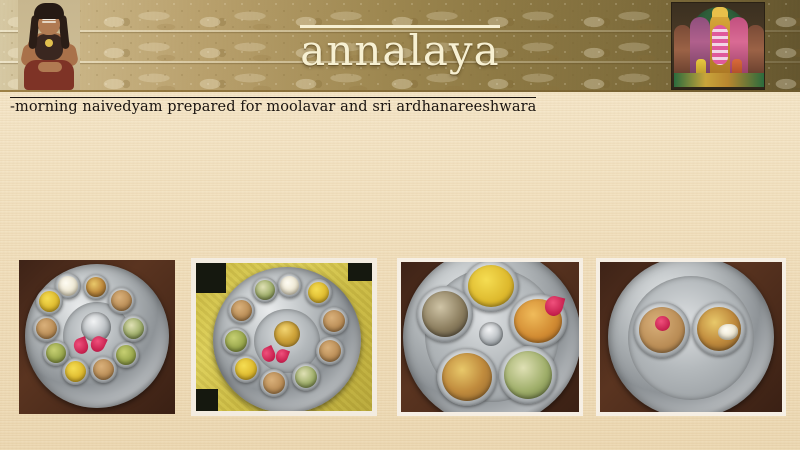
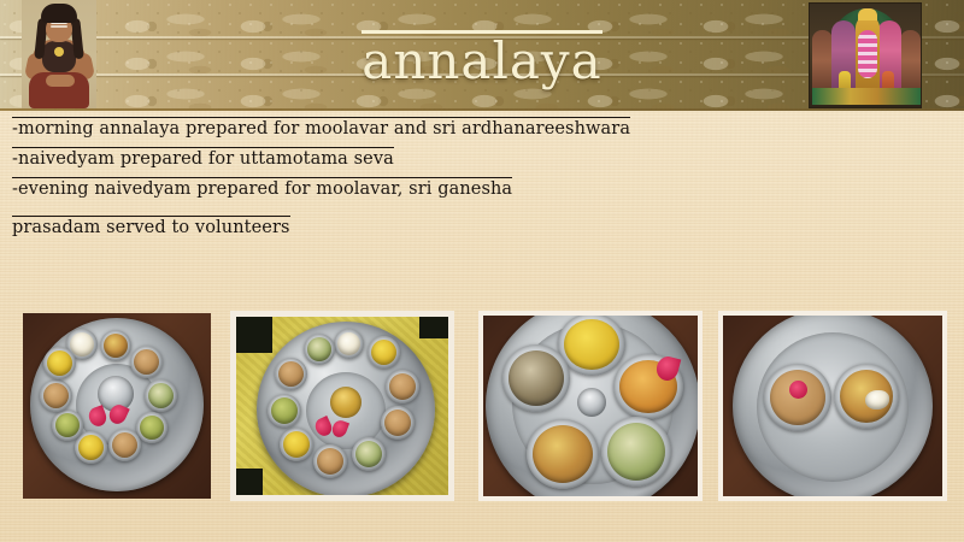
  annalaya
- -morning naivedyam prepared for moolavar and sri ardhanareeshwara
+ -morning annalaya prepared for moolavar and sri ardhanareeshwara
+ -naivedyam prepared for uttamotama seva
+ -evening naivedyam prepared for moolavar, sri ganesha
+ prasadam served to volunteers
